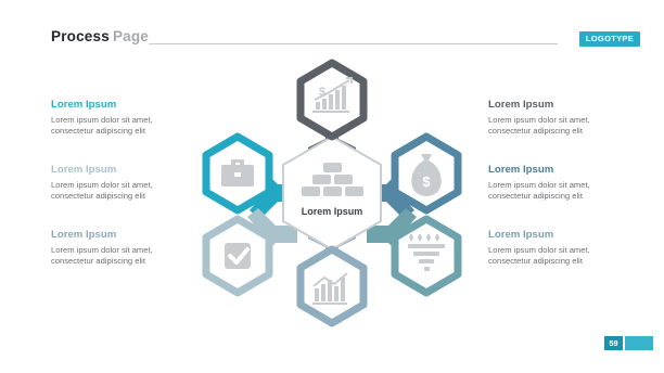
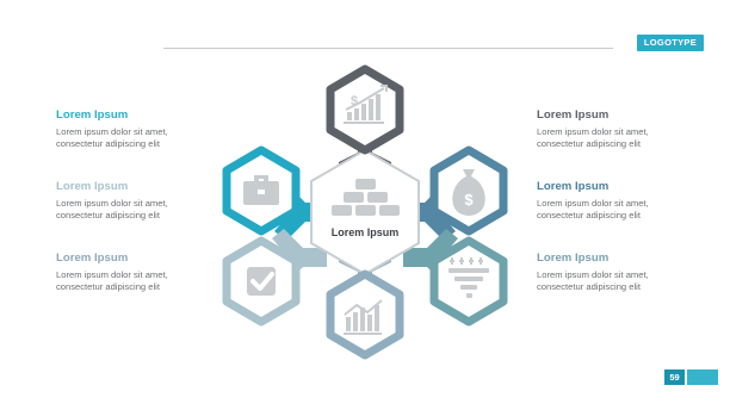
- Process Page
  LOGOTYPE
  Lorem Ipsum
  Lorem ipsum dolor sit amet,
  consectetur adipiscing elit
  Lorem Ipsum
  Lorem ipsum dolor sit amet,
  consectetur adipiscing elit
  Lorem Ipsum
  Lorem ipsum dolor sit amet,
  consectetur adipiscing elit
  Lorem Ipsum
  Lorem ipsum dolor sit amet,
  consectetur adipiscing elit
  Lorem Ipsum
  Lorem ipsum dolor sit amet,
  consectetur adipiscing elit
  Lorem Ipsum
  Lorem ipsum dolor sit amet,
  consectetur adipiscing elit
  Lorem Ipsum
  $
  $
  59
